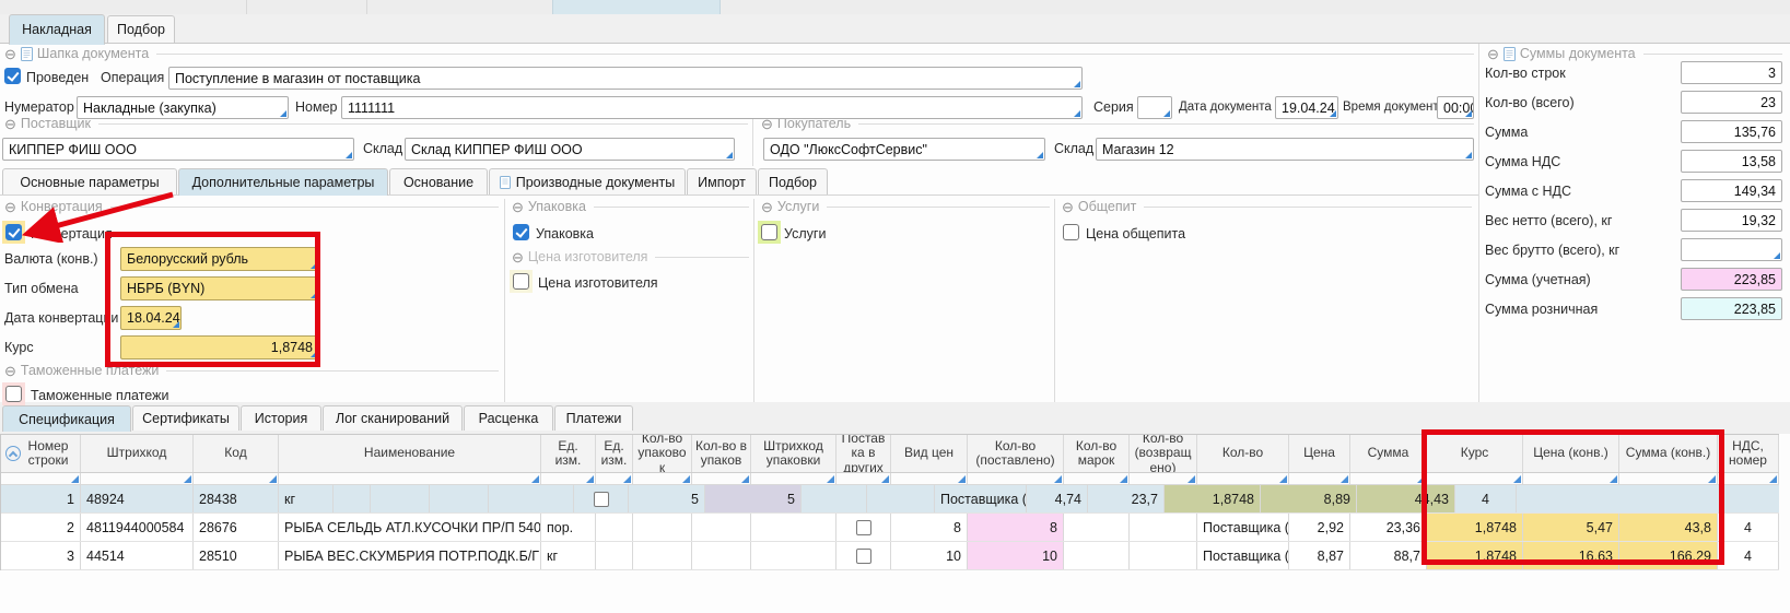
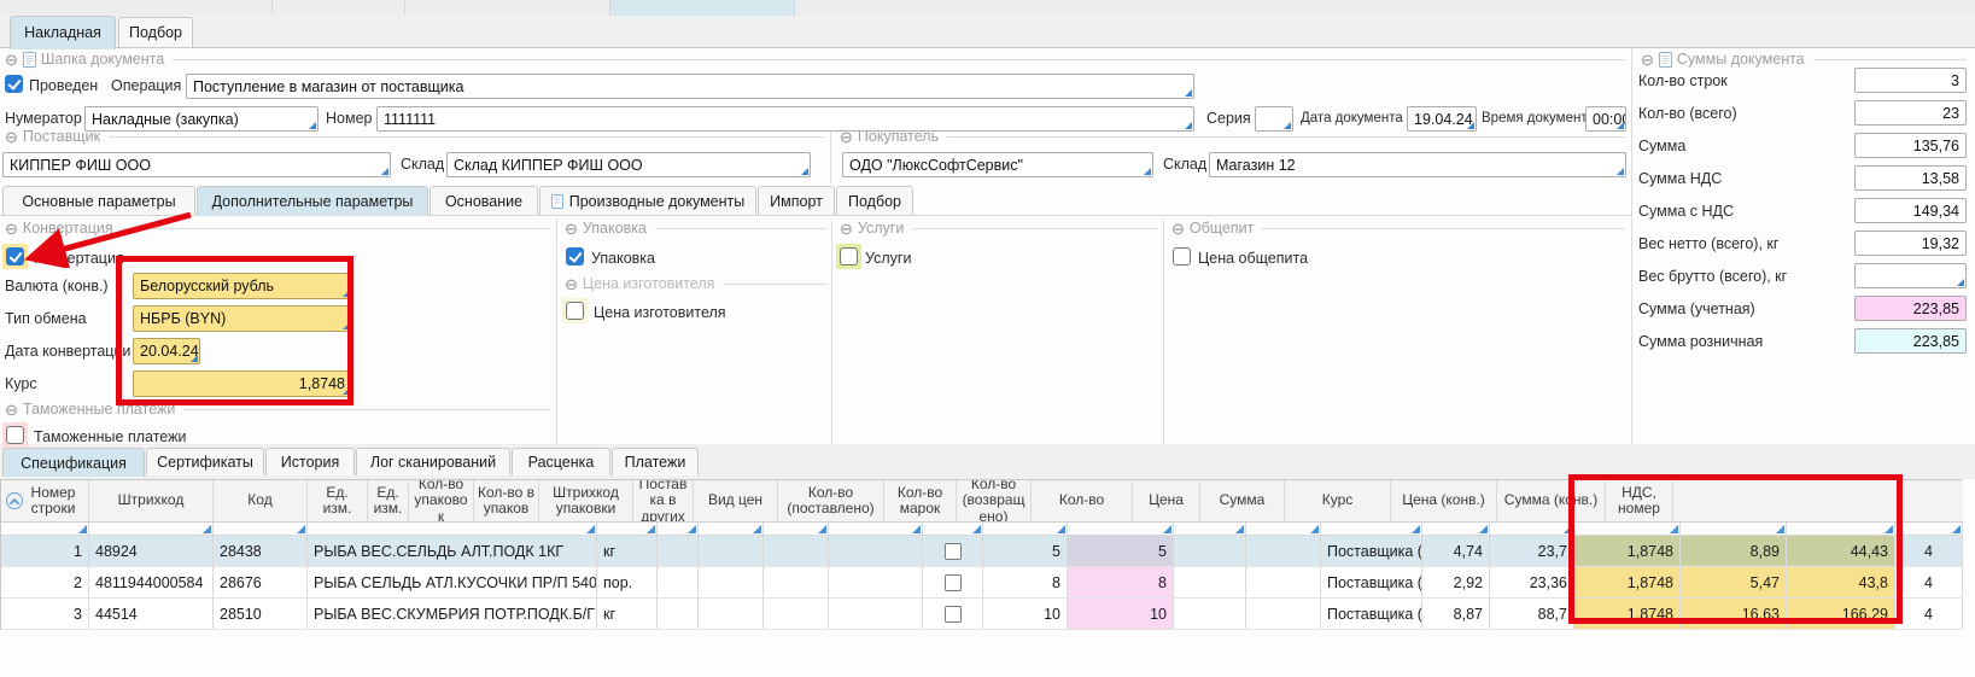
  Накладная
  Подбор
  ⊖
  Шапка документа
  Проведен
  Операция
  Поступление в магазин от поставщика
  Нумератор
  Накладные (закупка)
  Номер
  1111111
  Серия
  Дата документа
  19.04.24
  Время документ
  00:0
  ⊖
  Поставщик
  КИППЕР ФИШ ООО
  Склад
  Склад КИППЕР ФИШ ООО
  ⊖
  Покупатель
  ОДО "ЛюксСофтСервис"
  Склад
  Магазин 12
  Основные параметры
  Дополнительные параметры
  Основание
  Производные документы
  Импорт
  Подбор
  ⊖
  Конвертация
  Конвертация
  Валюта (конв.)
  Белорусский рубль
  Тип обмена
  НБРБ (BYN)
  Дата конвертации
- 18.04.24
+ 20.04.24
  Курс
  1,8748
  ⊖
  Таможенные платежи
  Таможенные платежи
  ⊖
  Упаковка
  Упаковка
  ⊖
  Цена изготовителя
  Цена изготовителя
  ⊖
  Услуги
  Услуги
  ⊖
  Общепит
  Цена общепита
  ⊖
  Суммы документа
  Кол-во строк
  3
  Кол-во (всего)
  23
  Сумма
  135,76
  Сумма НДС
  13,58
  Сумма с НДС
  149,34
  Вес нетто (всего), кг
  19,32
  Вес брутто (всего), кг
  Сумма (учетная)
  223,85
  Сумма розничная
  223,85
  Спецификация
  Сертификаты
  История
  Лог сканирований
  Расценка
  Платежи
  Номер строки
  Штрихкод
  Код
- Наименование
  Ед. изм.
  Ед. изм.
  Кол-во упаковок
  Кол-во в упаков
  Штрихкод упаковки
  Поставка в других
  Вид цен
  Кол-во (поставлено)
  Кол-во марок
  Кол-во (возвращено)
  Кол-во
  Цена
  Сумма
  Курс
  Цена (конв.)
  Сумма (конв.)
  НДС, номер
  1
  48924
  28438
+ РЫБА ВЕС.СЕЛЬДЬ АЛТ.ПОДК 1КГ
  кг
  5
  5
  Поставщика (
  4,74
  23,7
  1,8748
  8,89
  44,43
  4
  2
  4811944000584
  28676
  РЫБА СЕЛЬДЬ АТЛ.КУСОЧКИ ПР/П 540
  пор.
  8
  8
  Поставщика (
  2,92
  23,36
  1,8748
  5,47
  43,8
  4
  3
  44514
  28510
  РЫБА ВЕС.СКУМБРИЯ ПОТР.ПОДК.Б/Г
  кг
  10
  10
  Поставщика (
  8,87
  88,7
  1,8748
  16,63
  166,29
  4
